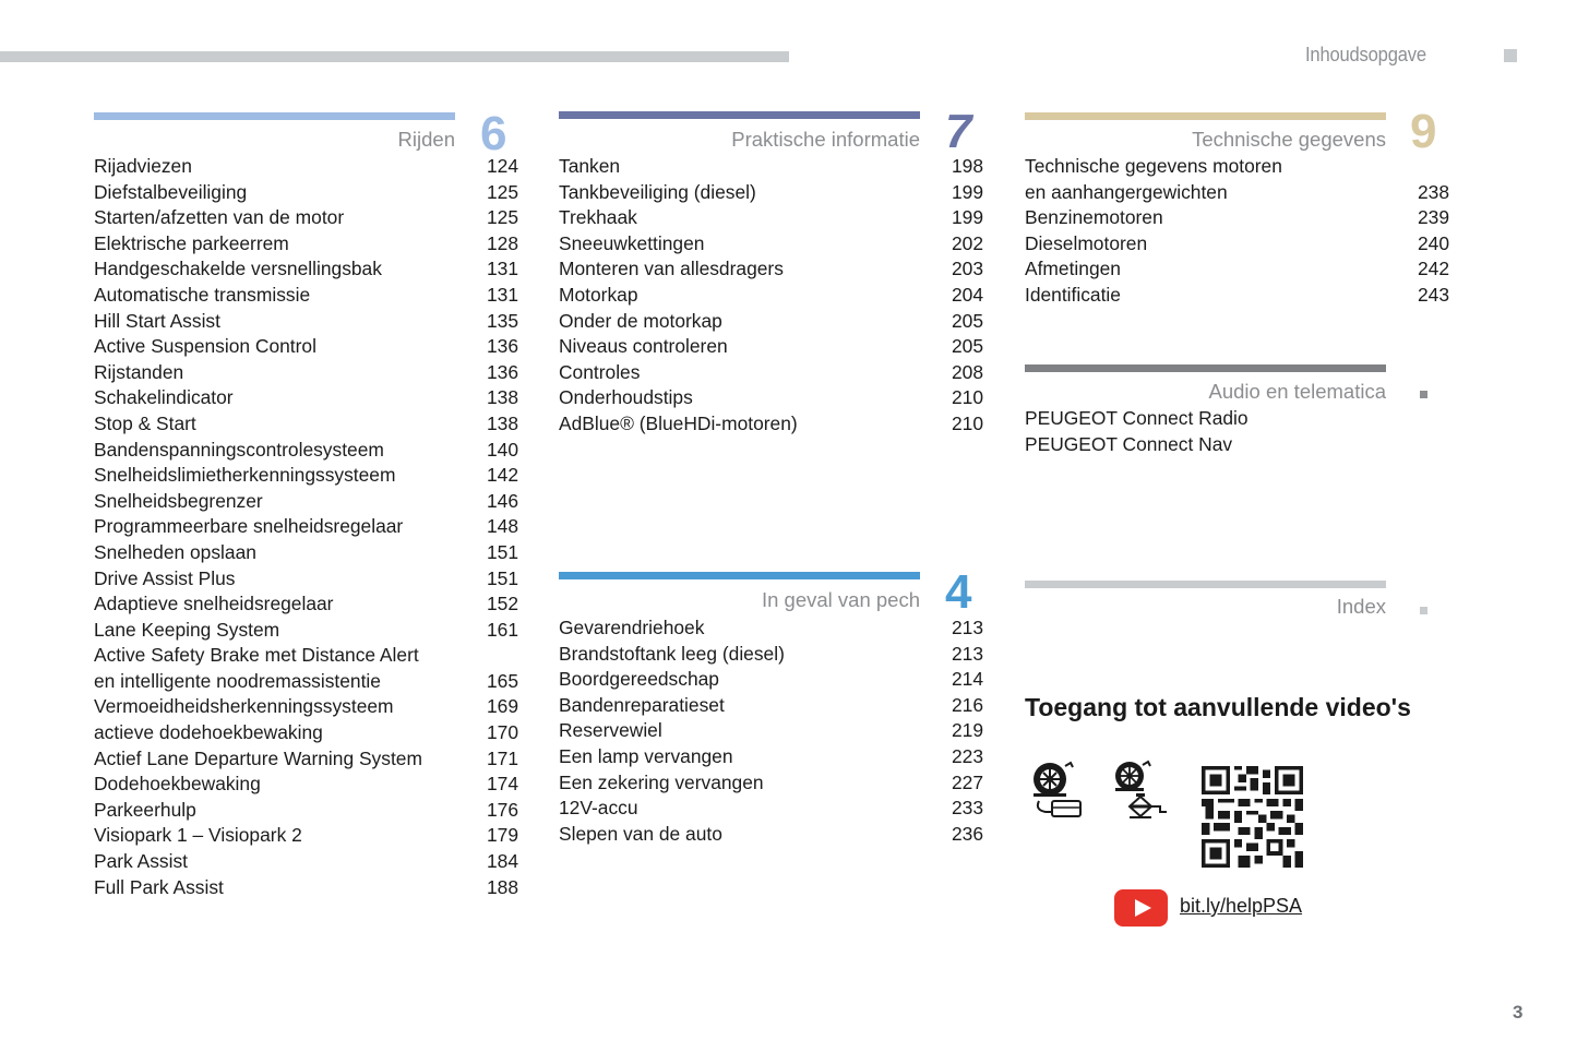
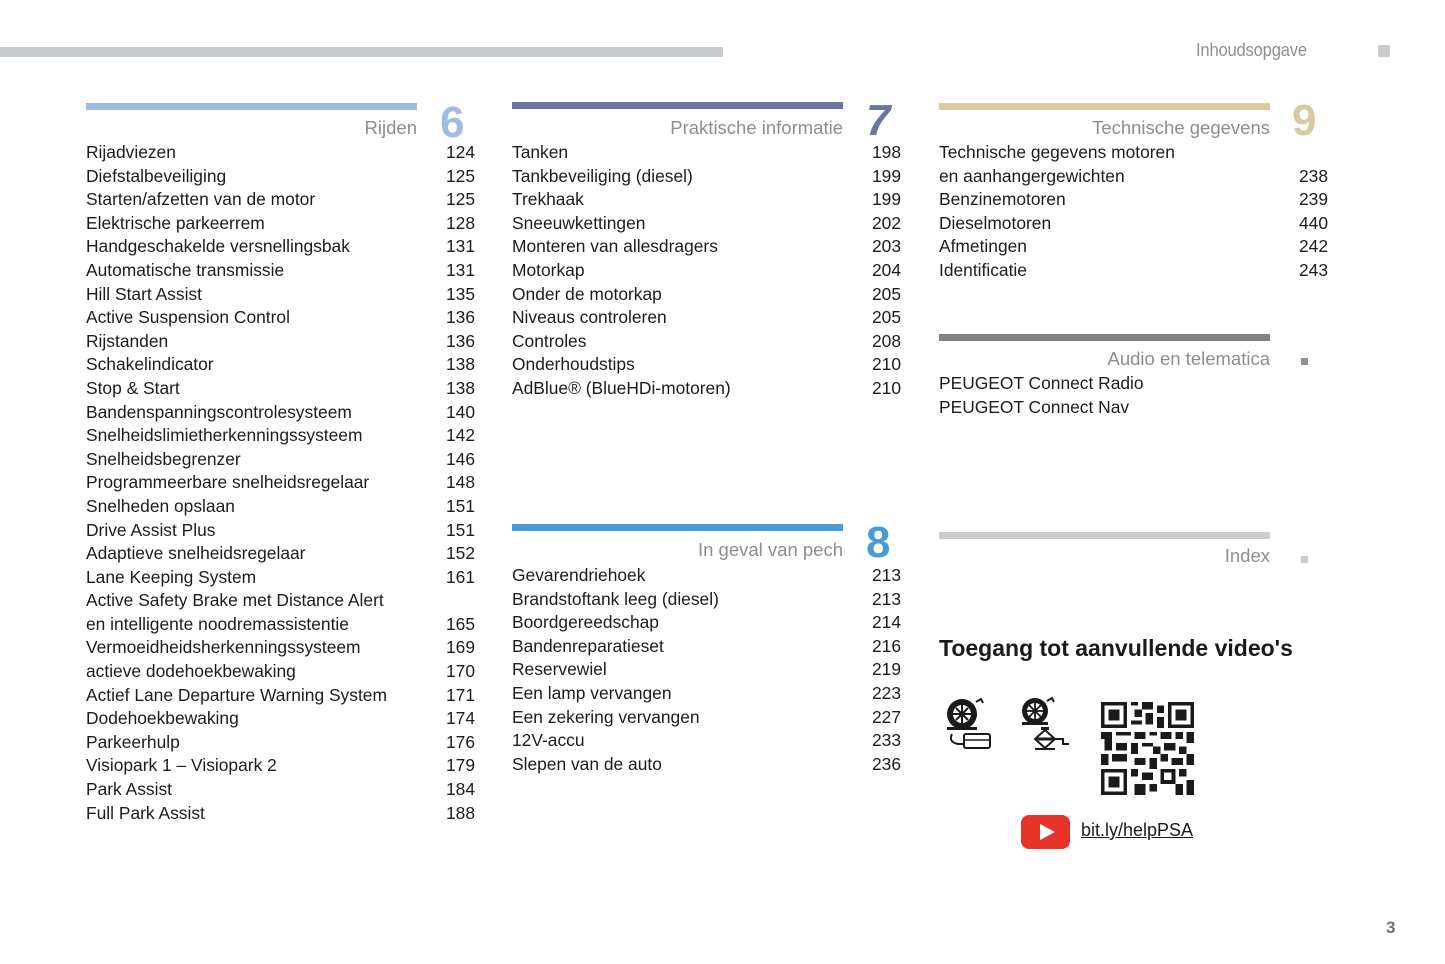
  Inhoudsopgave
  Rijden
  6
  Rijadviezen
  124
  Diefstalbeveiliging
  125
  Starten/afzetten van de motor
  125
  Elektrische parkeerrem
  128
  Handgeschakelde versnellingsbak
  131
  Automatische transmissie
  131
  Hill Start Assist
  135
  Active Suspension Control
  136
  Rijstanden
  136
  Schakelindicator
  138
  Stop & Start
  138
  Bandenspanningscontrolesysteem
  140
  Snelheidslimietherkenningssysteem
  142
  Snelheidsbegrenzer
  146
  Programmeerbare snelheidsregelaar
  148
  Snelheden opslaan
  151
  Drive Assist Plus
  151
  Adaptieve snelheidsregelaar
  152
  Lane Keeping System
  161
  Active Safety Brake met Distance Alert
  en intelligente noodremassistentie
  165
  Vermoeidheidsherkenningssysteem
  169
  actieve dodehoekbewaking
  170
  Actief Lane Departure Warning System
  171
  Dodehoekbewaking
  174
  Parkeerhulp
  176
  Visiopark 1 – Visiopark 2
  179
  Park Assist
  184
  Full Park Assist
  188
  Praktische informatie
  7
  Tanken
  198
  Tankbeveiliging (diesel)
  199
  Trekhaak
  199
  Sneeuwkettingen
  202
  Monteren van allesdragers
  203
  Motorkap
  204
  Onder de motorkap
  205
  Niveaus controleren
  205
  Controles
  208
  Onderhoudstips
  210
  AdBlue® (BlueHDi-motoren)
  210
  In geval van pech
- 4
+ 8
  Gevarendriehoek
  213
  Brandstoftank leeg (diesel)
  213
  Boordgereedschap
  214
  Bandenreparatieset
  216
  Reservewiel
  219
  Een lamp vervangen
  223
  Een zekering vervangen
  227
  12V-accu
  233
  Slepen van de auto
  236
  Technische gegevens
  9
  Technische gegevens motoren
  en aanhangergewichten
  238
  Benzinemotoren
  239
  Dieselmotoren
- 240
+ 440
  Afmetingen
  242
  Identificatie
  243
  Audio en telematica
  PEUGEOT Connect Radio
  PEUGEOT Connect Nav
  Index
  Toegang tot aanvullende video's
  bit.ly/helpPSA
  3
